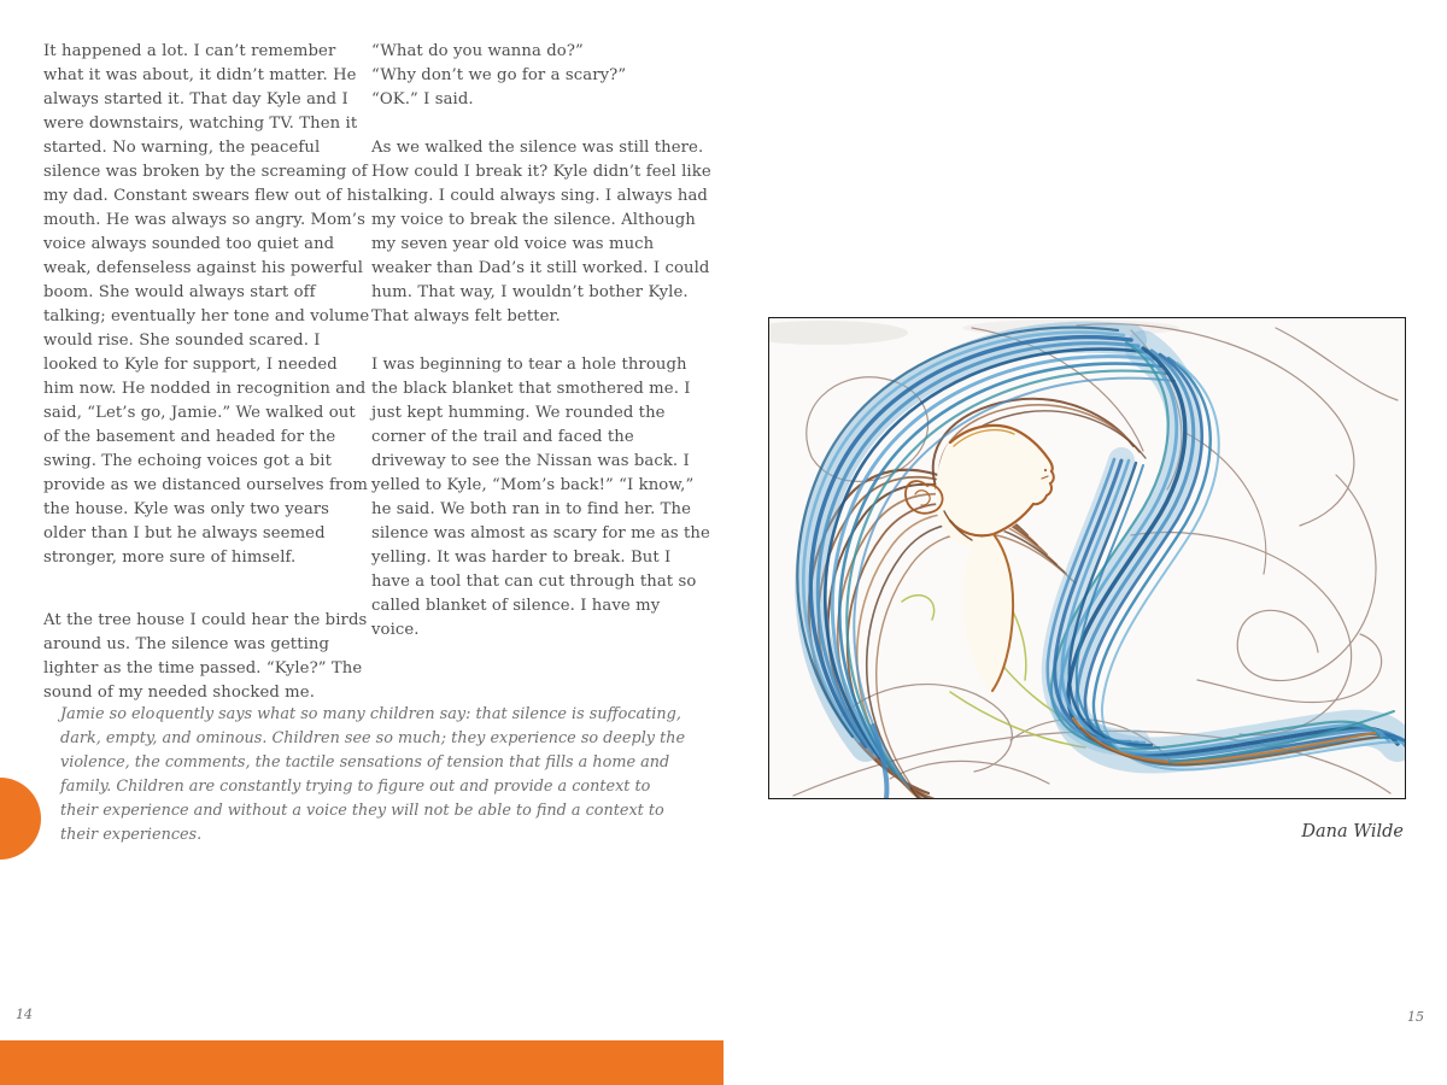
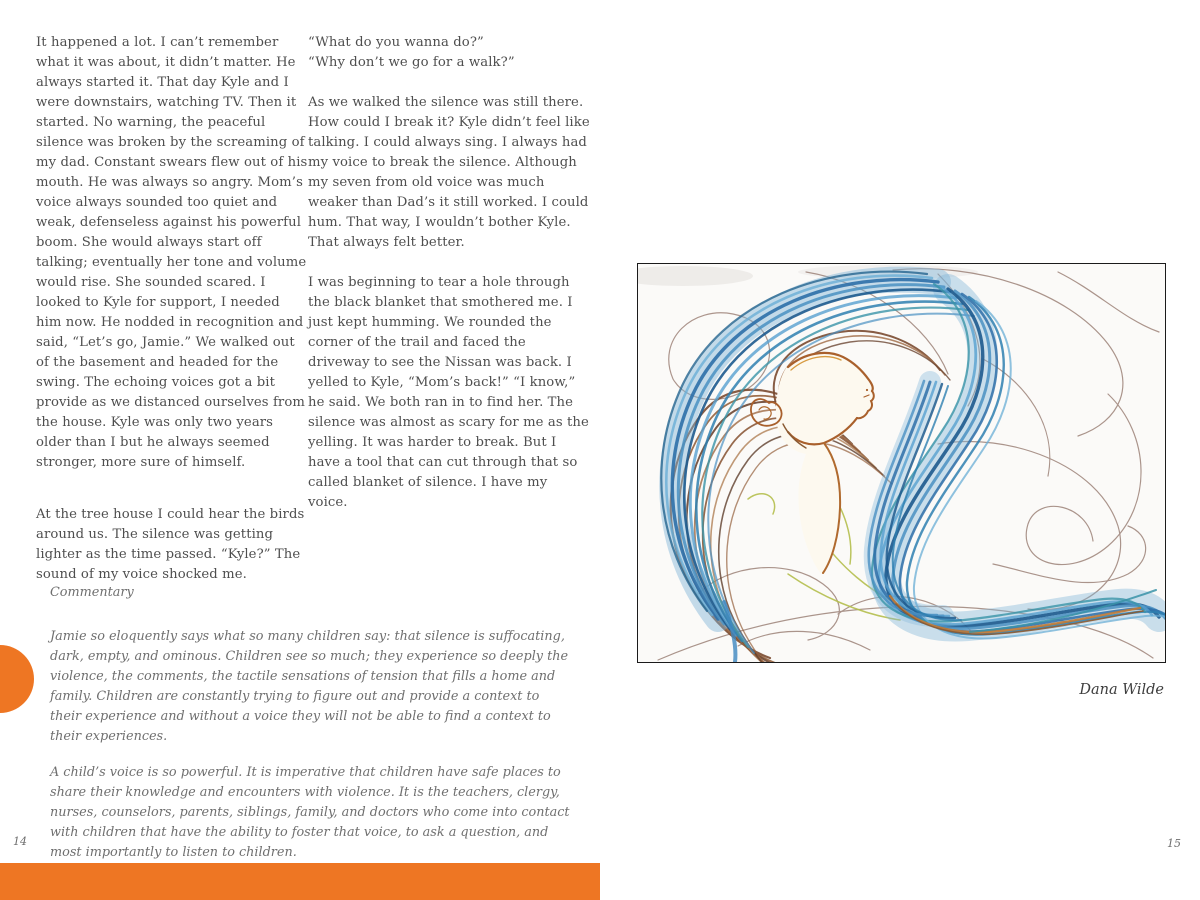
  It happened a lot. I can’t remember what it was about, it didn’t matter. He always started it. That day Kyle and I were downstairs, watching TV. Then it started. No warning, the peaceful silence was broken by the screaming of my dad. Constant swears flew out of his mouth. He was always so angry. Mom’s voice always sounded too quiet and weak, defenseless against his powerful boom. She would always start off talking; eventually her tone and volume would rise. She sounded scared. I looked to Kyle for support, I needed him now. He nodded in recognition and said, “Let’s go, Jamie.” We walked out of the basement and headed for the swing. The echoing voices got a bit provide as we distanced ourselves from the house. Kyle was only two years older than I but he always seemed stronger, more sure of himself.
- At the tree house I could hear the birds around us. The silence was getting lighter as the time passed. “Kyle?” The sound of my needed shocked me.
+ At the tree house I could hear the birds around us. The silence was getting lighter as the time passed. “Kyle?” The sound of my voice shocked me.
  “What do you wanna do?”
- “Why don’t we go for a scary?”
+ “Why don’t we go for a walk?”
- “OK.” I said.
- As we walked the silence was still there. How could I break it? Kyle didn’t feel like talking. I could always sing. I always had my voice to break the silence. Although my seven year old voice was much weaker than Dad’s it still worked. I could hum. That way, I wouldn’t bother Kyle. That always felt better.
+ As we walked the silence was still there. How could I break it? Kyle didn’t feel like talking. I could always sing. I always had my voice to break the silence. Although my seven from old voice was much weaker than Dad’s it still worked. I could hum. That way, I wouldn’t bother Kyle. That always felt better.
  I was beginning to tear a hole through the black blanket that smothered me. I just kept humming. We rounded the corner of the trail and faced the driveway to see the Nissan was back. I yelled to Kyle, “Mom’s back!” “I know,” he said. We both ran in to find her. The silence was almost as scary for me as the yelling. It was harder to break. But I have a tool that can cut through that so called blanket of silence. I have my voice.
+ Commentary
  Jamie so eloquently says what so many children say: that silence is suffocating, dark, empty, and ominous. Children see so much; they experience so deeply the violence, the comments, the tactile sensations of tension that fills a home and family. Children are constantly trying to figure out and provide a context to their experience and without a voice they will not be able to find a context to their experiences.
+ A child’s voice is so powerful. It is imperative that children have safe places to share their knowledge and encounters with violence. It is the teachers, clergy, nurses, counselors, parents, siblings, family, and doctors who come into contact with children that have the ability to foster that voice, to ask a question, and most importantly to listen to children.
  14
  15
  Dana Wilde
